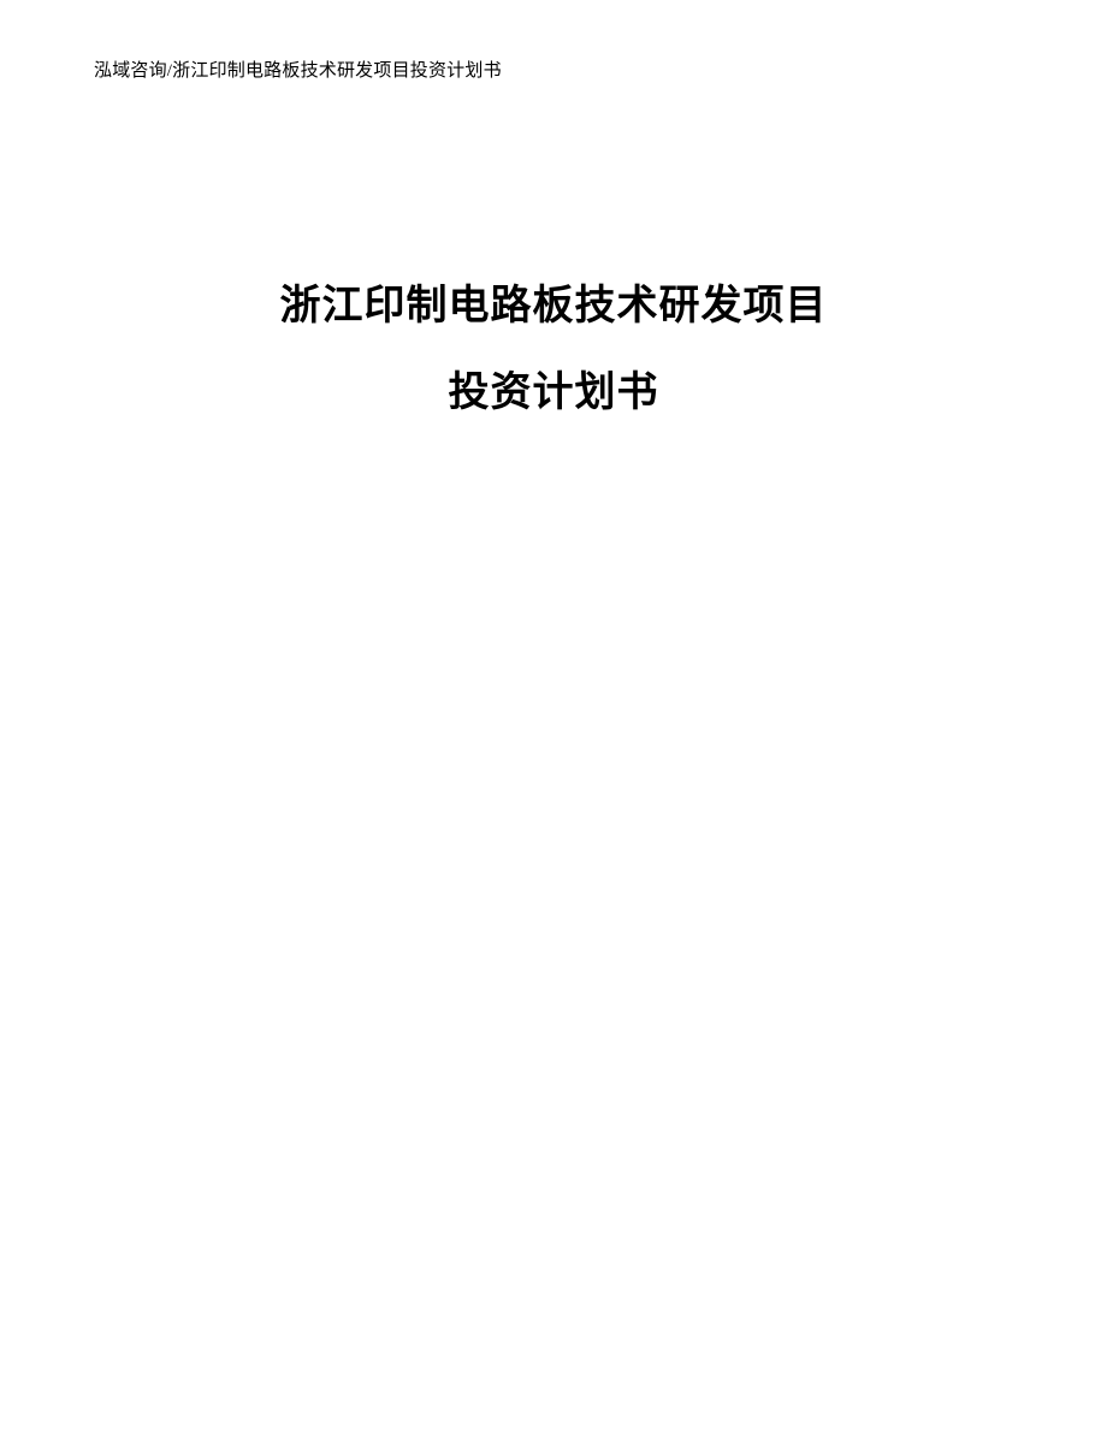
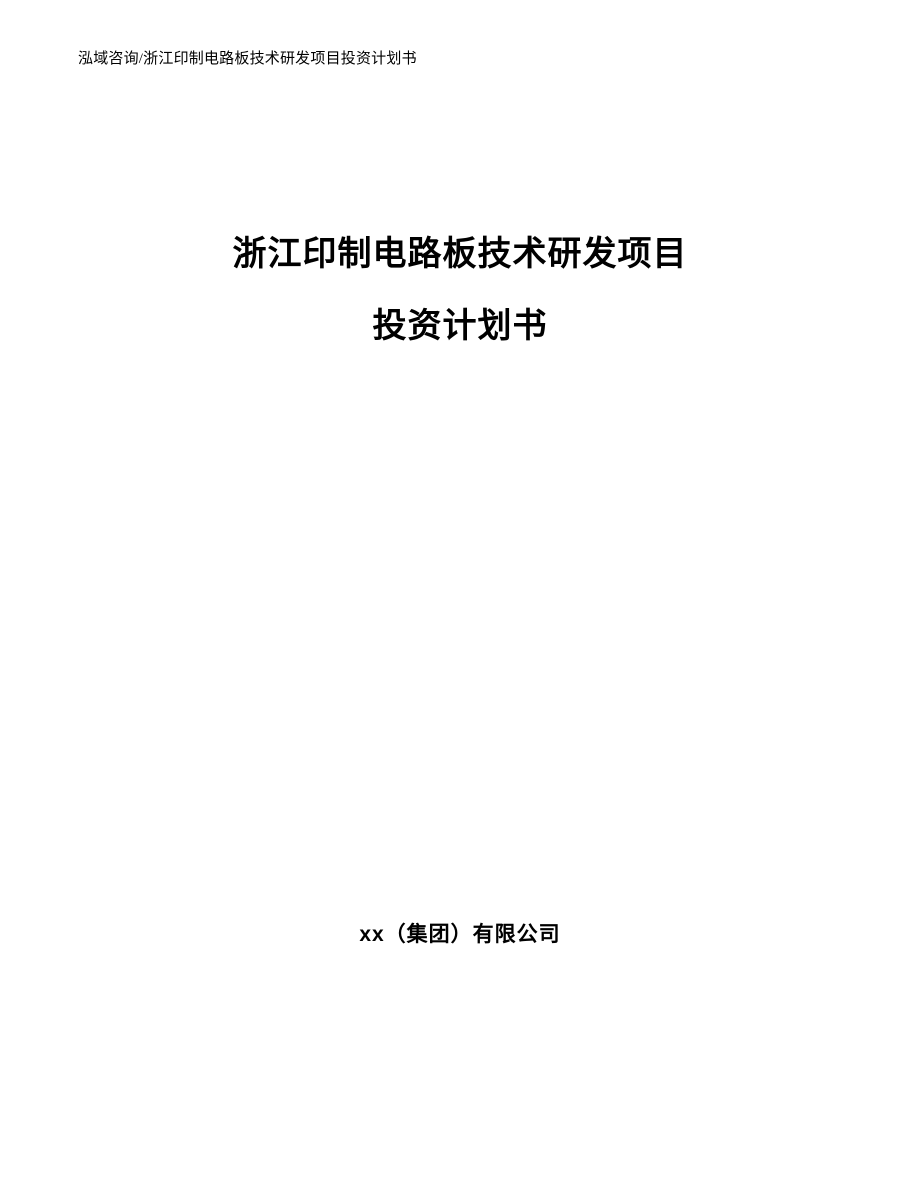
  泓域咨询/浙江印制电路板技术研发项目投资计划书
  浙江印制电路板技术研发项目
  投资计划书
+ xx（集团）有限公司
